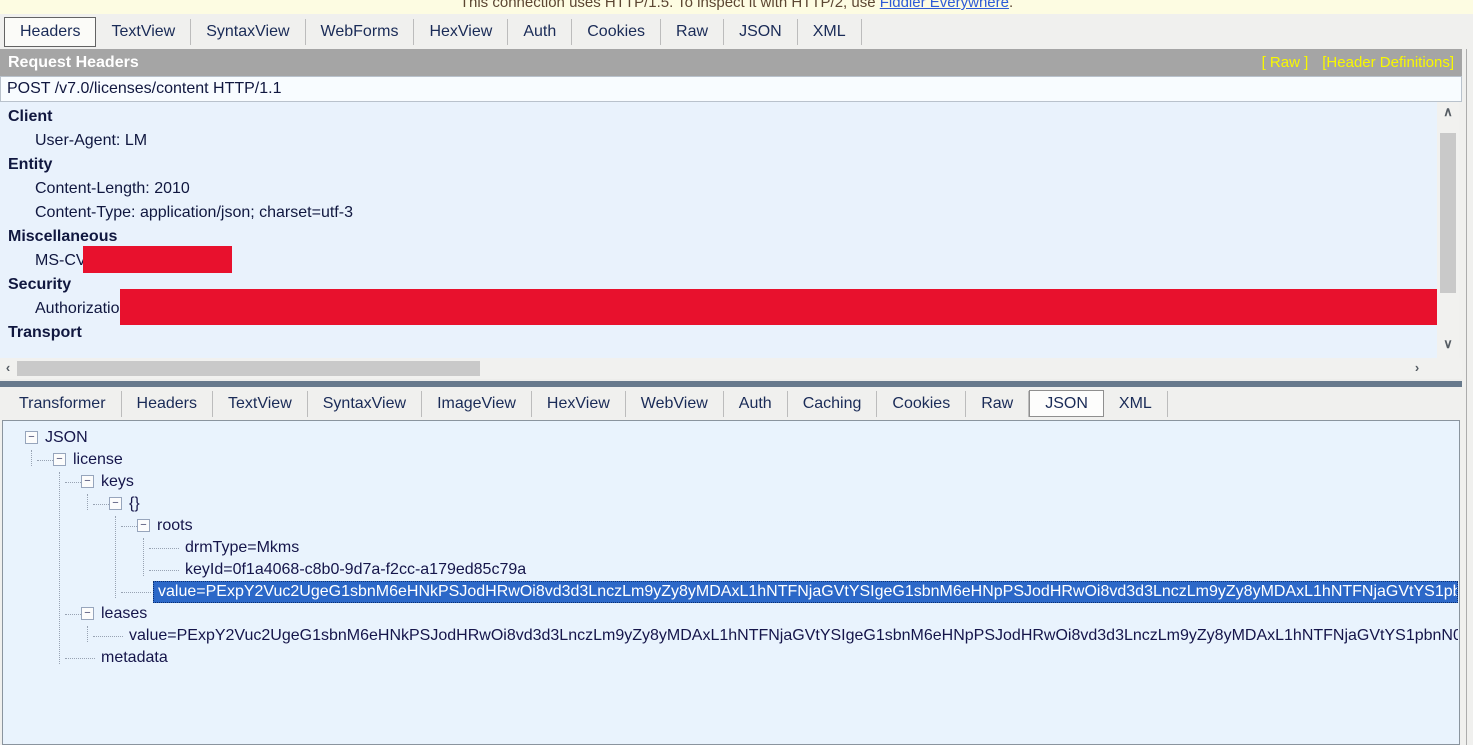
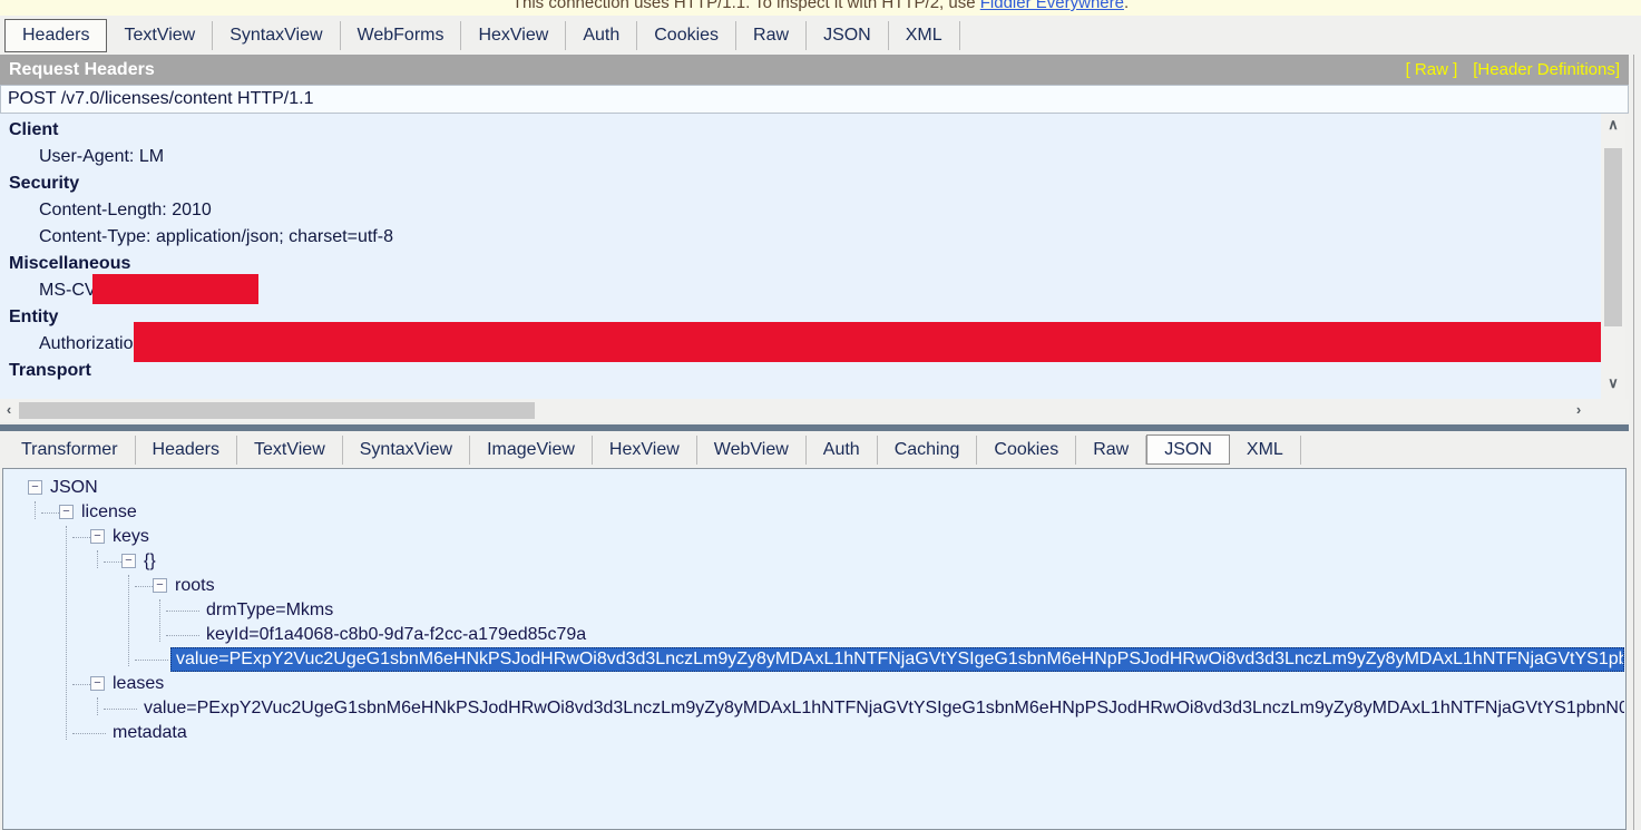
- This connection uses HTTP/1.5. To inspect it with HTTP/2, use Fiddler Everywhere.
+ This connection uses HTTP/1.1. To inspect it with HTTP/2, use Fiddler Everywhere.
  Headers
  TextView
  SyntaxView
  WebForms
  HexView
  Auth
  Cookies
  Raw
  JSON
  XML
  Request Headers
  [ Raw ]
  [Header Definitions]
  POST /v7.0/licenses/content HTTP/1.1
  Client
  User-Agent: LM
- Entity
+ Security
  Content-Length: 2010
- Content-Type: application/json; charset=utf-3
+ Content-Type: application/json; charset=utf-8
  Miscellaneous
  MS-CV
- Security
+ Entity
  Authorizatio
  Transport
  ∧
  ∨
  ‹
  ›
  Transformer
  Headers
  TextView
  SyntaxView
  ImageView
  HexView
  WebView
  Auth
  Caching
  Cookies
  Raw
  JSON
  XML
  −
  JSON
  −
  license
  −
  keys
  −
  {}
  −
  roots
  drmType=Mkms
  keyId=0f1a4068-c8b0-9d7a-f2cc-a179ed85c79a
  value=PExpY2Vuc2UgeG1sbnM6eHNkPSJodHRwOi8vd3d3LnczLm9yZy8yMDAxL1hNTFNjaGVtYSIgeG1sbnM6eHNpPSJodHRwOi8vd3d3LnczLm9yZy8yMDAxL1hNTFNjaGVtYS1pb
  −
  leases
  value=PExpY2Vuc2UgeG1sbnM6eHNkPSJodHRwOi8vd3d3LnczLm9yZy8yMDAxL1hNTFNjaGVtYSIgeG1sbnM6eHNpPSJodHRwOi8vd3d3LnczLm9yZy8yMDAxL1hNTFNjaGVtYS1pbnN0
  metadata
